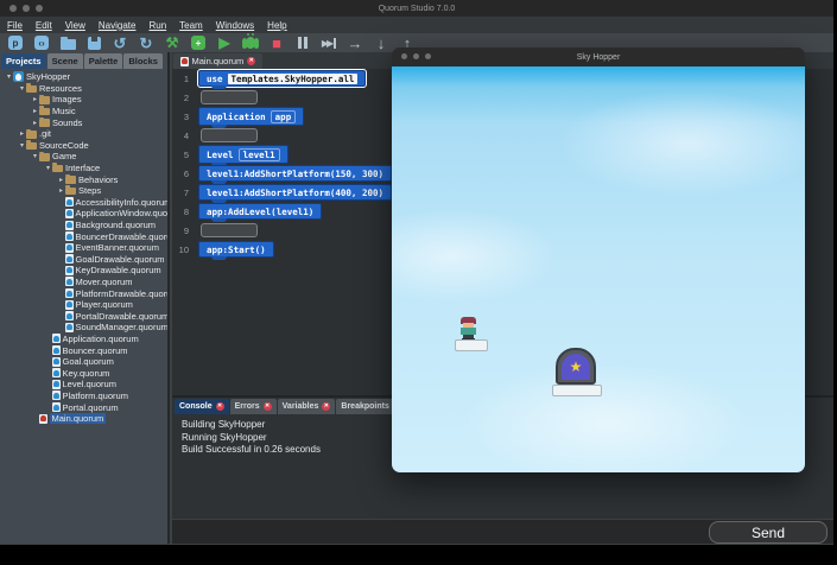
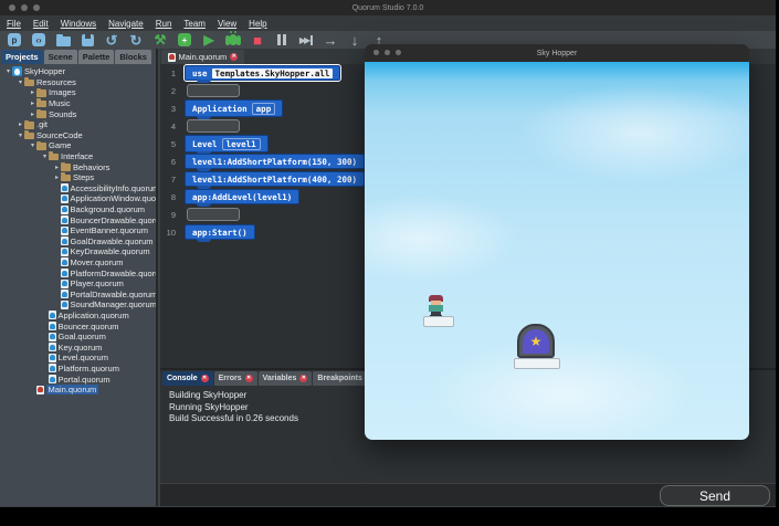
  File
  Edit
- View
+ Windows
  Navigate
  Run
  Team
- Windows
+ View
  Help
  p
  ‹›
  ↺
  ↻
  ⚒
  +
  ▶
  ■
  ▶▶
  →
  ↓
  ↑
  Projects
  Scene
  Palette
  Blocks
  SkyHopper
  Resources
  Images
  Music
  Sounds
  .git
  SourceCode
  Game
  Interface
  Behaviors
  Steps
  AccessibilityInfo.quoru
  ApplicationWindow.quo
  Background.quorum
  BouncerDrawable.quor
  EventBanner.quorum
  GoalDrawable.quorum
  KeyDrawable.quorum
  Mover.quorum
  PlatformDrawable.quor
  Player.quorum
  PortalDrawable.quorum
  SoundManager.quorum
  Application.quorum
  Bouncer.quorum
  Goal.quorum
  Key.quorum
  Level.quorum
  Platform.quorum
  Portal.quorum
  Main.quorum
  Main.quorum
  1
  use
  Templates.SkyHopper.all
  2
  3
  Application
  app
  4
  5
  Level
  level1
  6
  level1:AddShortPlatform(150, 300)
  7
  level1:AddShortPlatform(400, 200)
  8
  app:AddLevel(level1)
  9
  10
  app:Start()
  Building SkyHopper
  Running SkyHopper
  Build Successful in 0.26 seconds
  Send
  ★
